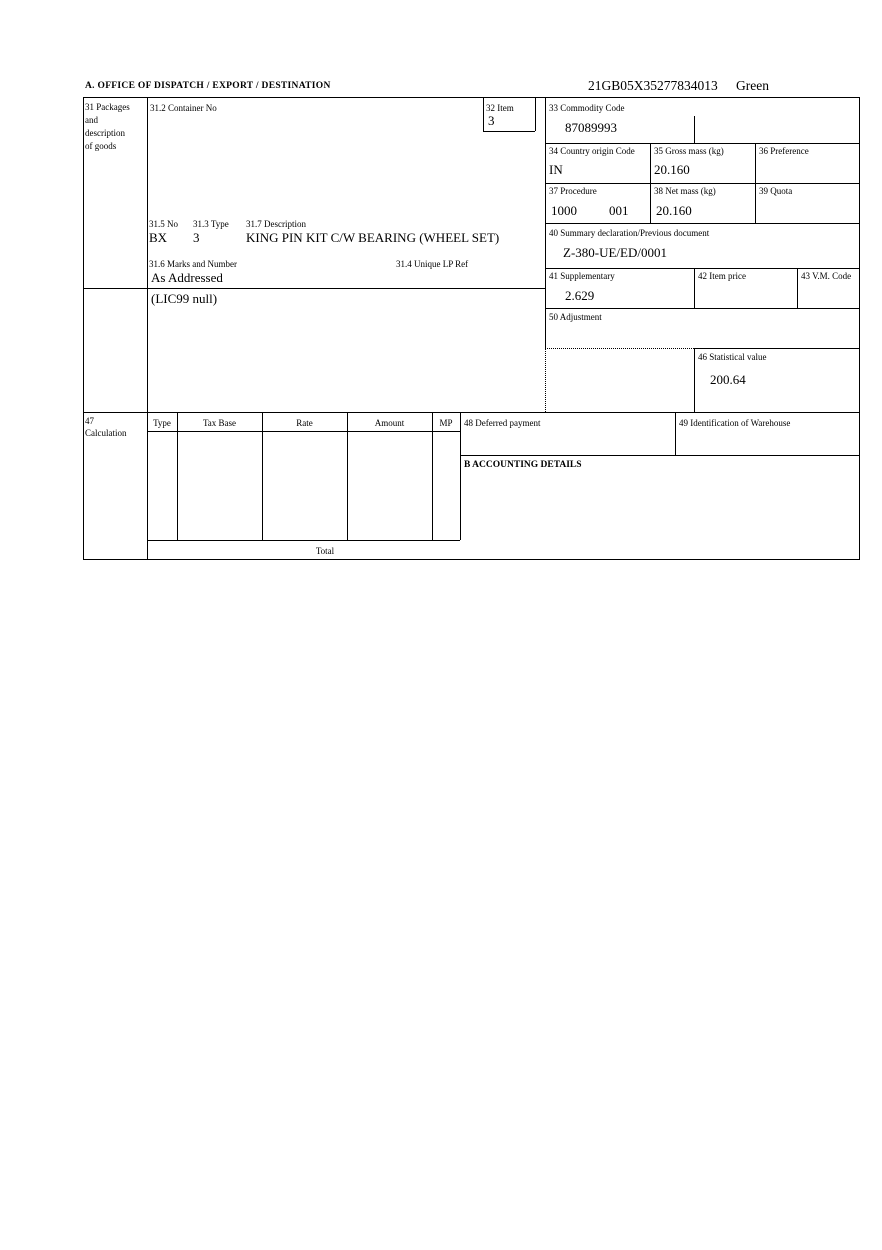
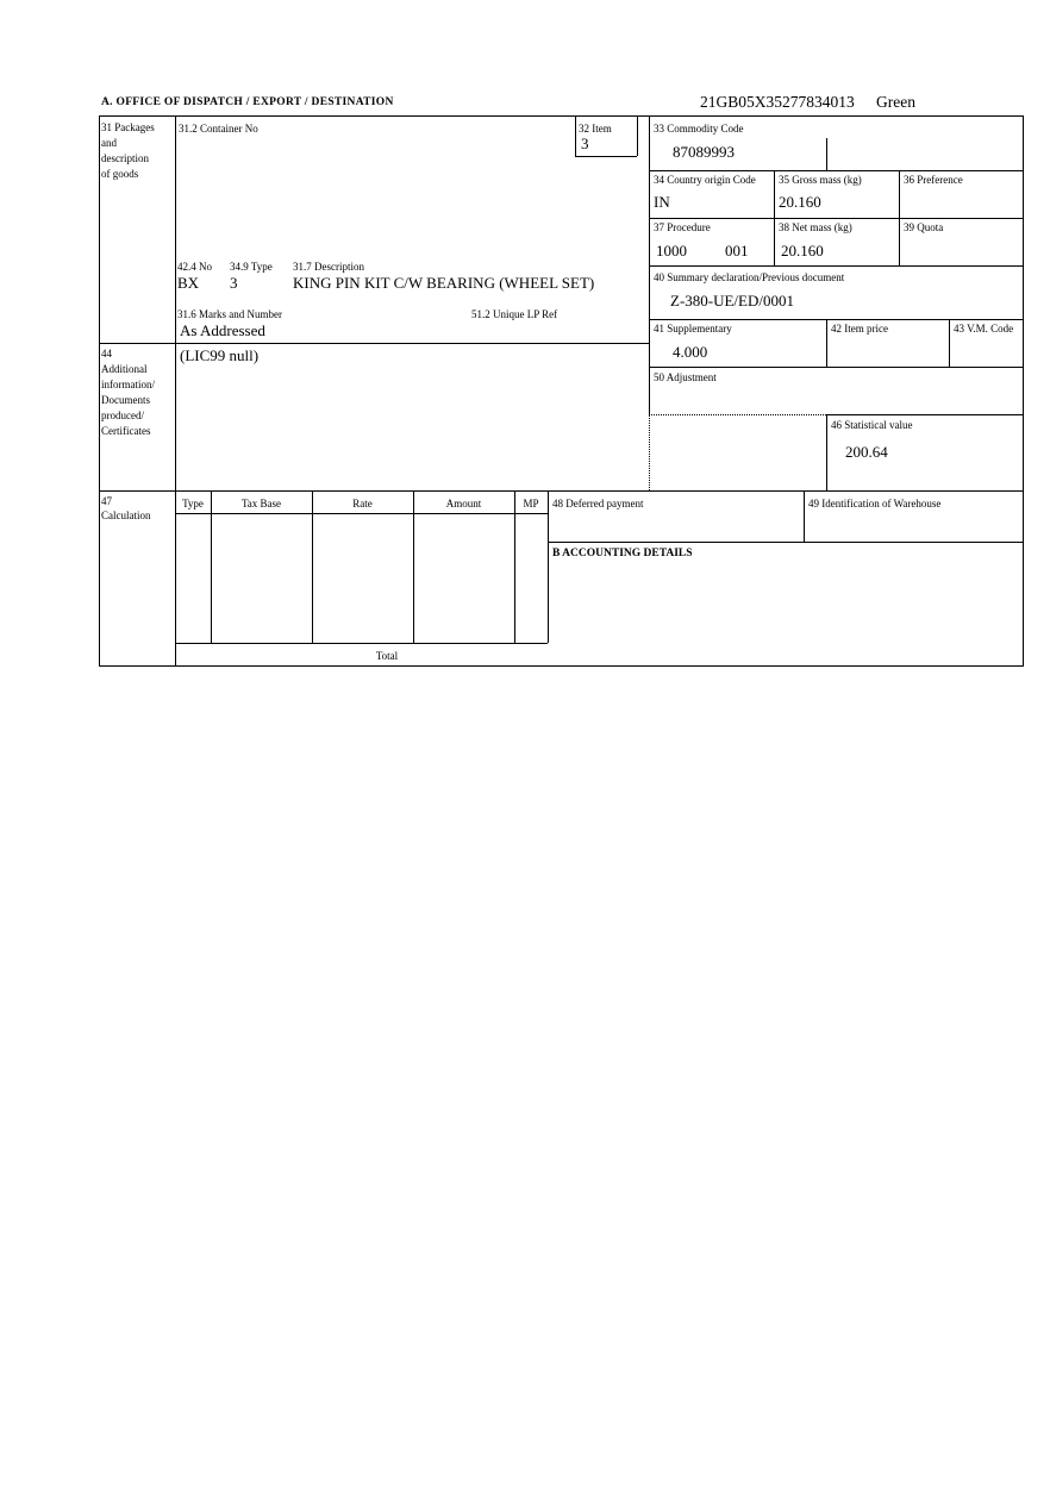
  A. OFFICE OF DISPATCH / EXPORT / DESTINATION
  21GB05X35277834013
  Green
  31 Packages
  and
  description
  of goods
  31.2 Container No
- 31.5 No
+ 42.4 No
- 31.3 Type
+ 34.9 Type
  31.7 Description
  BX
  3
  KING PIN KIT C/W BEARING (WHEEL SET)
  31.6 Marks and Number
- 31.4 Unique LP Ref
+ 51.2 Unique LP Ref
  As Addressed
  32 Item
  3
  33 Commodity Code
  87089993
  34 Country origin Code
  IN
  35 Gross mass (kg)
  20.160
  36 Preference
  37 Procedure
  1000
  001
  38 Net mass (kg)
  20.160
  39 Quota
  40 Summary declaration/Previous document
  Z-380-UE/ED/0001
  41 Supplementary
- 2.629
+ 4.000
  42 Item price
  43 V.M. Code
+ 44
+ Additional
+ information/
+ Documents
+ produced/
+ Certificates
  (LIC99 null)
  50 Adjustment
  46 Statistical value
  200.64
  47
  Calculation
  Type
  Tax Base
  Rate
  Amount
  MP
  Total
  48 Deferred payment
  49 Identification of Warehouse
  B ACCOUNTING DETAILS
